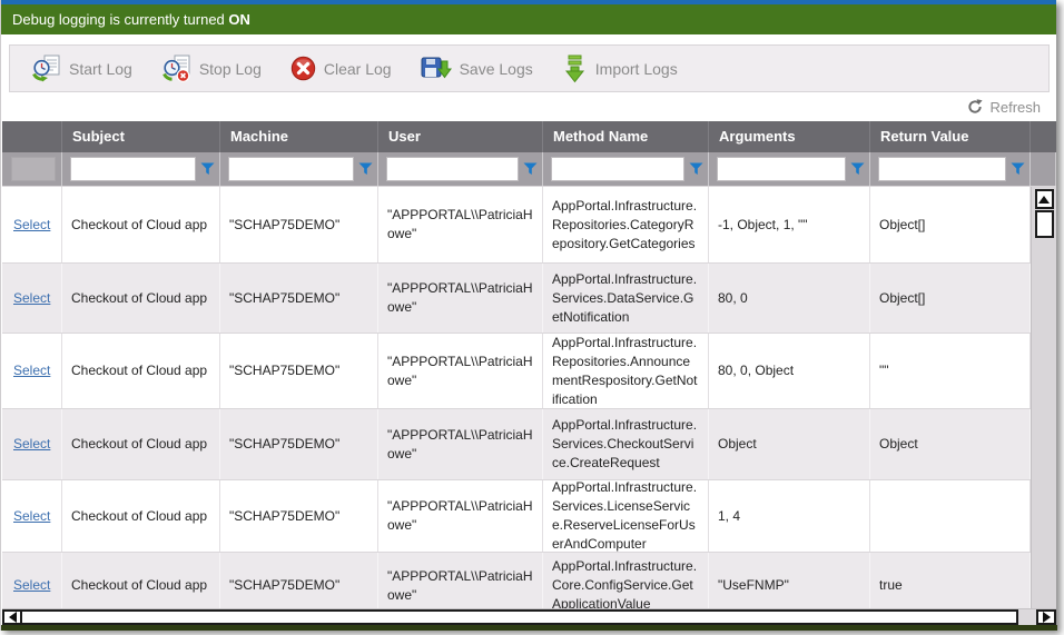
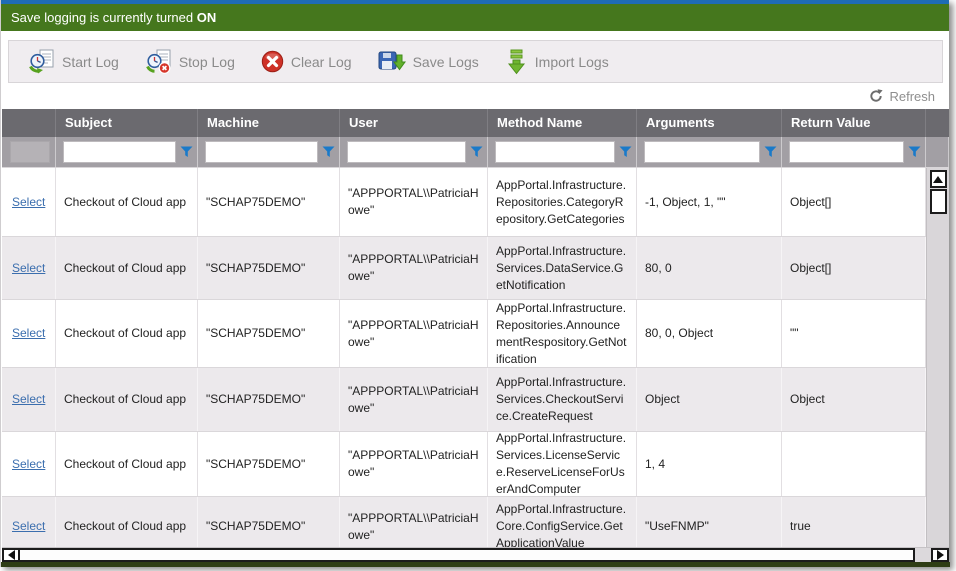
- Debug logging is currently turned ON
+ Save logging is currently turned ON
  Start Log
  Stop Log
  Clear Log
  Save Logs
  Import Logs
  Refresh
  Subject
  Machine
  User
  Method Name
  Arguments
  Return Value
  Select
  Checkout of Cloud app
  "SCHAP75DEMO"
  "APPPORTAL\\PatriciaHowe"
  AppPortal.Infrastructure.Repositories.CategoryRepository.GetCategories
  -1, Object, 1, ""
  Object[]
  Select
  Checkout of Cloud app
  "SCHAP75DEMO"
  "APPPORTAL\\PatriciaHowe"
  AppPortal.Infrastructure.Services.DataService.GetNotification
  80, 0
  Object[]
  Select
  Checkout of Cloud app
  "SCHAP75DEMO"
  "APPPORTAL\\PatriciaHowe"
  AppPortal.Infrastructure.Repositories.AnnouncementRespository.GetNotification
  80, 0, Object
  ""
  Select
  Checkout of Cloud app
  "SCHAP75DEMO"
  "APPPORTAL\\PatriciaHowe"
  AppPortal.Infrastructure.Services.CheckoutService.CreateRequest
  Object
  Object
  Select
  Checkout of Cloud app
  "SCHAP75DEMO"
  "APPPORTAL\\PatriciaHowe"
  AppPortal.Infrastructure.Services.LicenseService.ReserveLicenseForUserAndComputer
  1, 4
  Select
  Checkout of Cloud app
  "SCHAP75DEMO"
  "APPPORTAL\\PatriciaHowe"
  AppPortal.Infrastructure.Core.ConfigService.GetApplicationValue
  "UseFNMP"
  true
